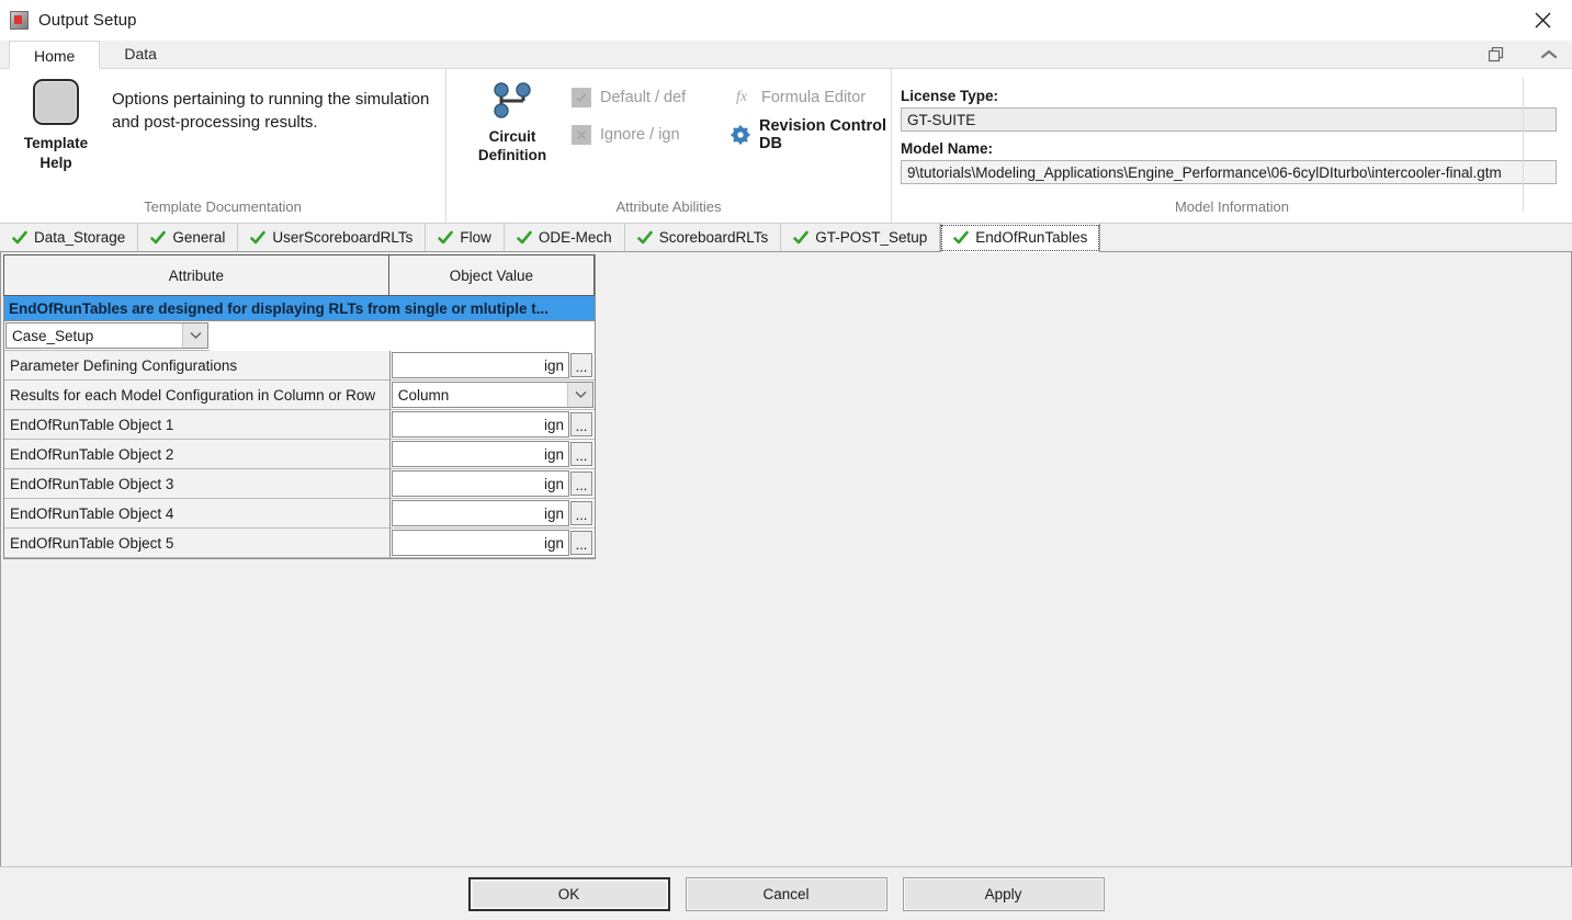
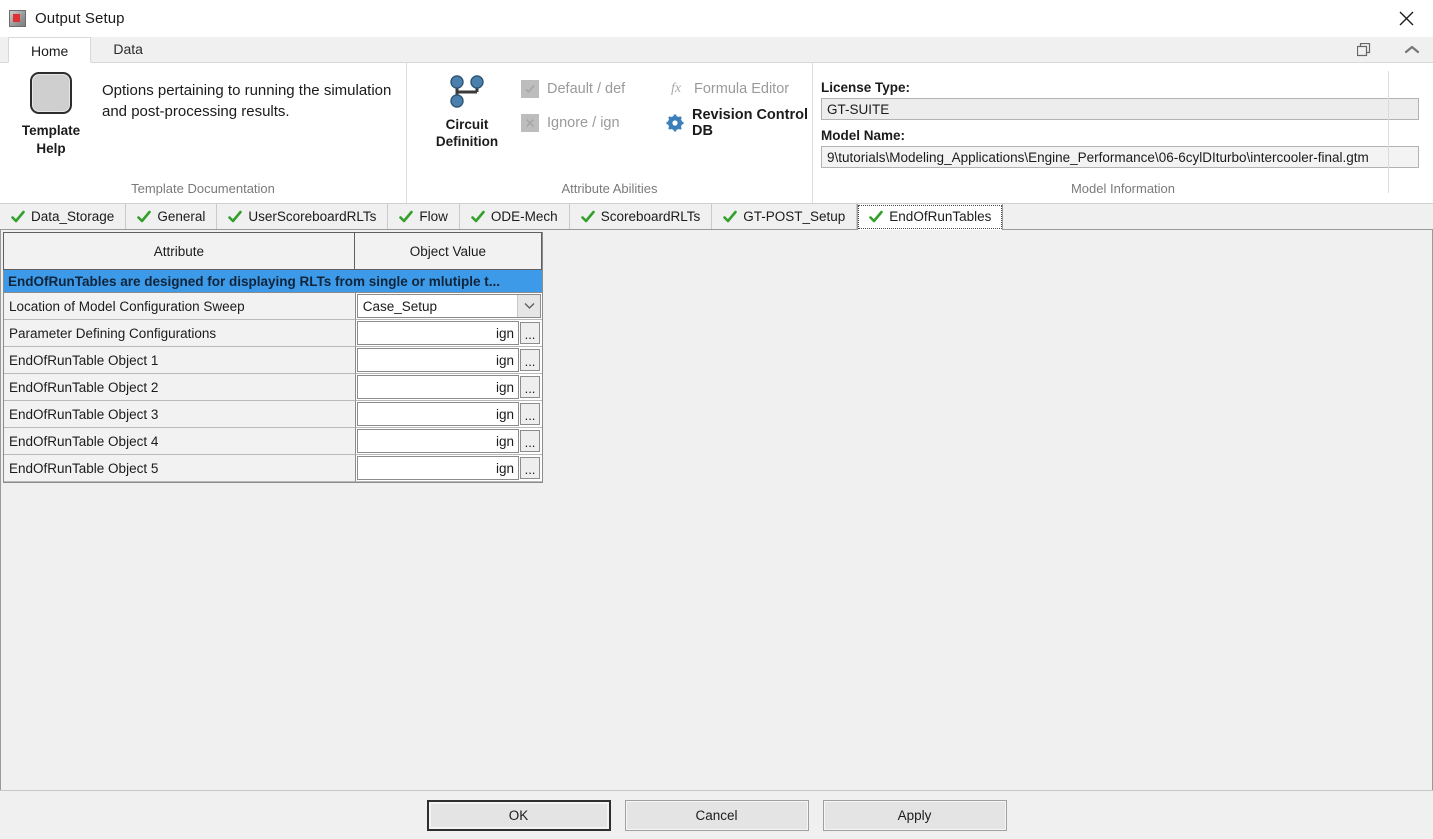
  Output Setup
  Home
  Data
  Template
  Help
  Options pertaining to running the simulation and post-processing results.
  Template Documentation
  Circuit
  Definition
  Default / def
  fx
  Formula Editor
  Ignore / ign
  Revision Control DB
  Attribute Abilities
  License Type:
  GT-SUITE
  Model Name:
  9\tutorials\Modeling_Applications\Engine_Performance\06-6cylDIturbo\intercooler-final.gtm
  Model Information
  Data_Storage
  General
  UserScoreboardRLTs
  Flow
  ODE-Mech
  ScoreboardRLTs
  GT-POST_Setup
  EndOfRunTables
  Attribute
  Object Value
  EndOfRunTables are designed for displaying RLTs from single or mlutiple t...
+ Location of Model Configuration Sweep
  Case_Setup
  Parameter Defining Configurations
  ign
  ...
- Results for each Model Configuration in Column or Row
- Column
  EndOfRunTable Object 1
  ign
  ...
  EndOfRunTable Object 2
  ign
  ...
  EndOfRunTable Object 3
  ign
  ...
  EndOfRunTable Object 4
  ign
  ...
  EndOfRunTable Object 5
  ign
  ...
  OK
  Cancel
  Apply
